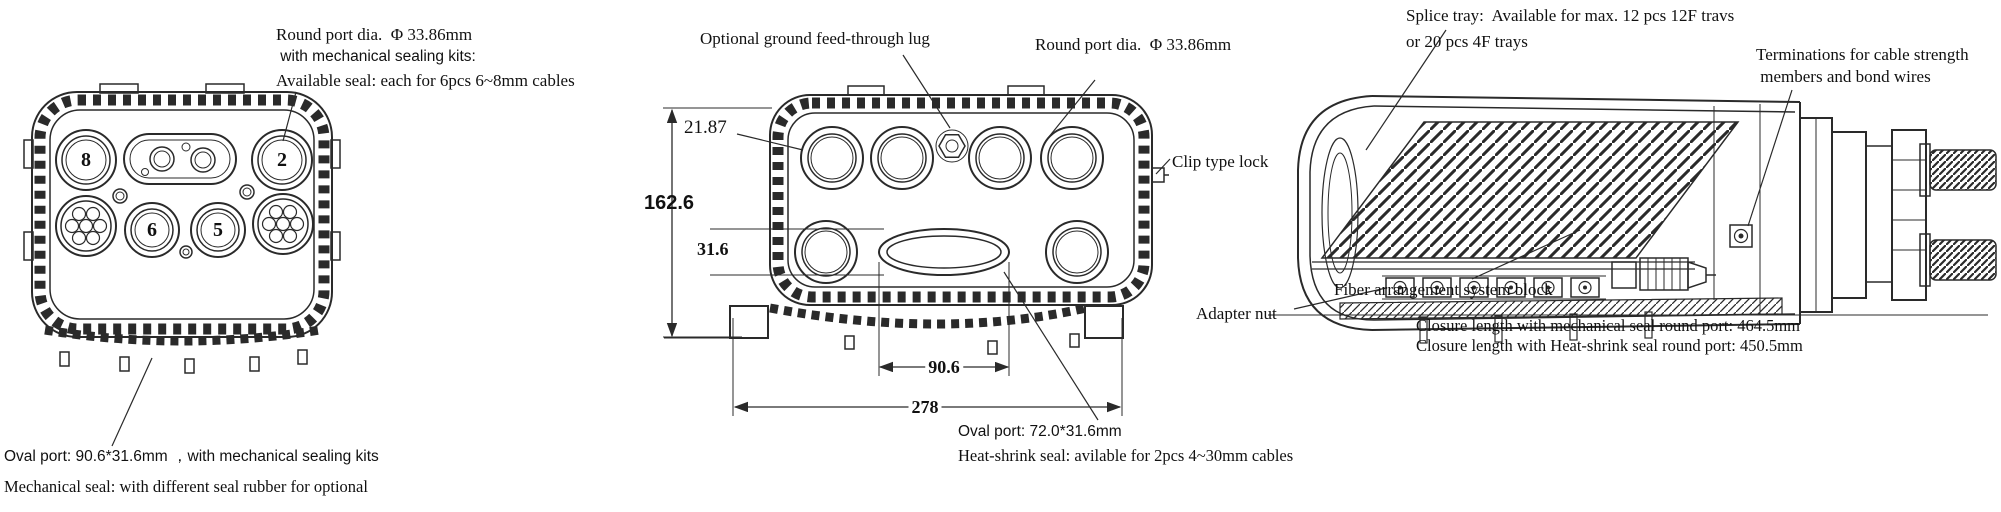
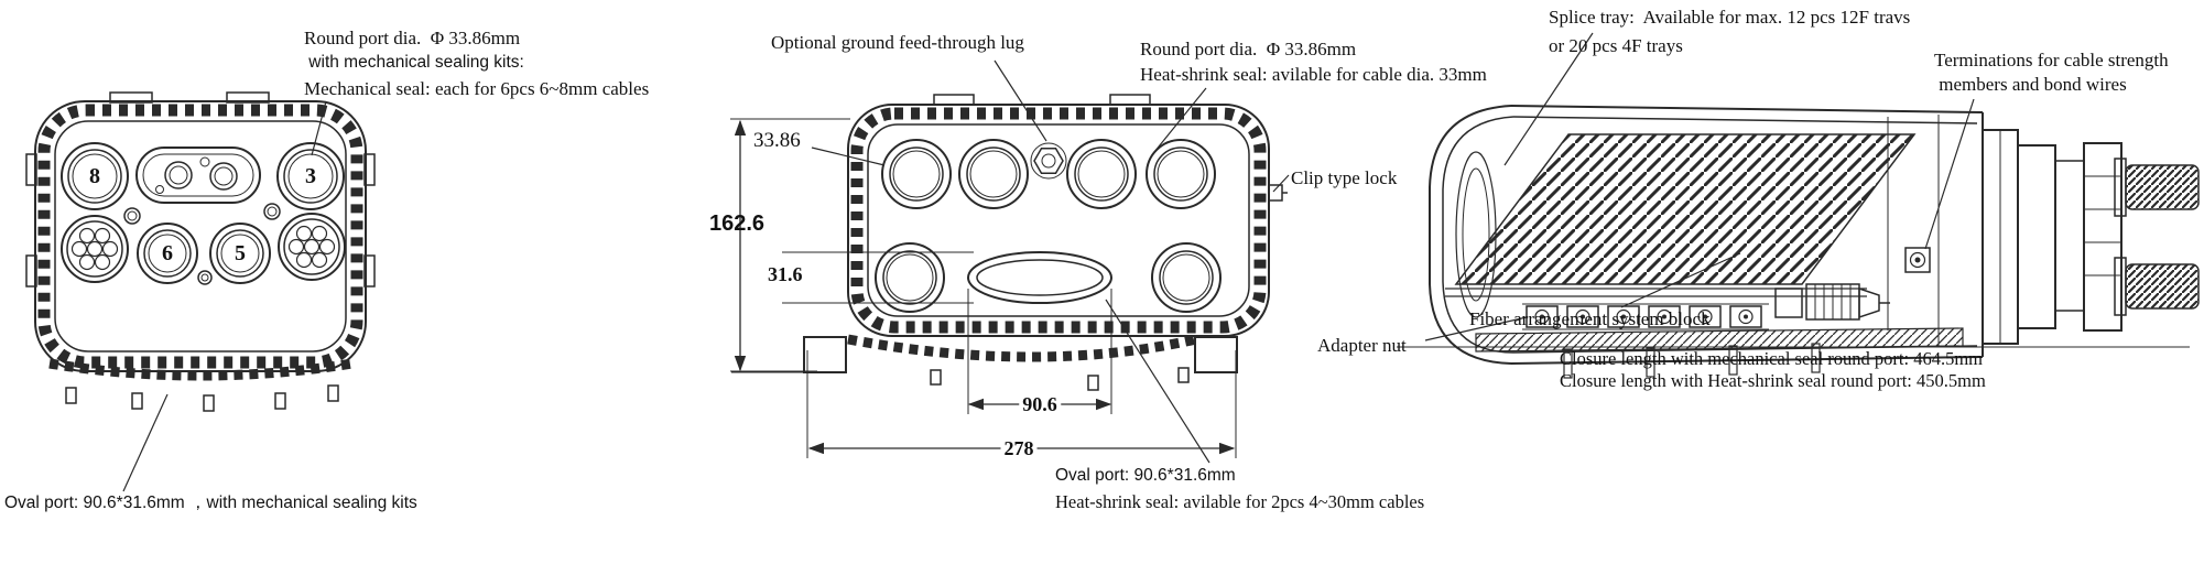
  Round port dia. Φ 33.86mm
  with mechanical sealing kits:
- Available seal: each for 6pcs 6~8mm cables
+ Mechanical seal: each for 6pcs 6~8mm cables
  Optional ground feed-through lug
  Round port dia. Φ 33.86mm
+ Heat-shrink seal: avilable for cable dia. 33mm
  Splice tray: Available for max. 12 pcs 12F travs
  or 20 pcs 4F trays
  Terminations for cable strength
  members and bond wires
  Clip type lock
  Adapter nut
  Fiber arrangement system block
  Closure length with mechanical seal round port: 464.5mm
  Closure length with Heat-shrink seal round port: 450.5mm
  Oval port: 90.6*31.6mm ，with mechanical sealing kits
- Mechanical seal: with different seal rubber for optional
- Oval port: 72.0*31.6mm
+ Oval port: 90.6*31.6mm
  Heat-shrink seal: avilable for 2pcs 4~30mm cables
- 21.87
+ 33.86
  162.6
  31.6
  90.6
  278
  8
- 2
+ 3
  6
  5
